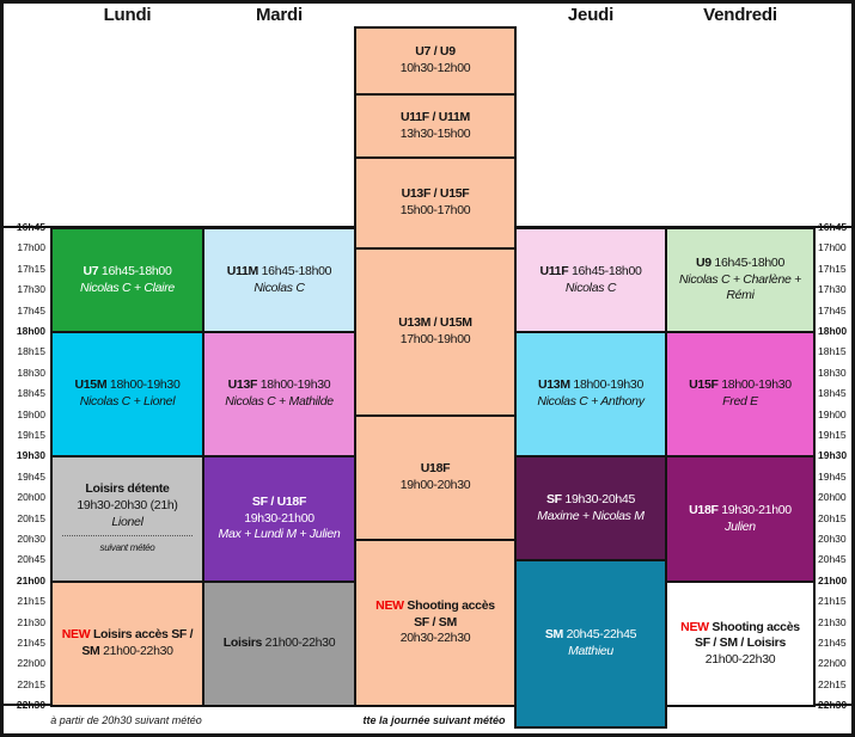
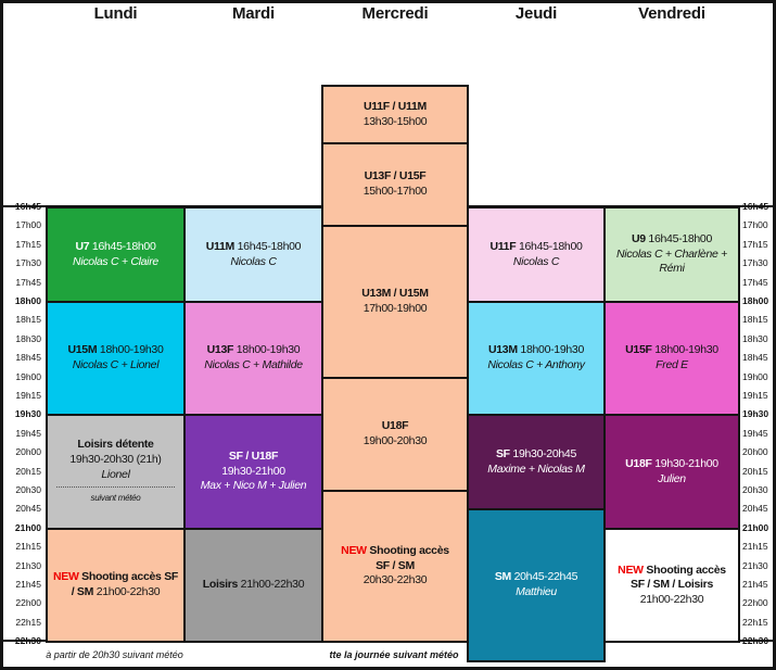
  Lundi
  Mardi
+ Mercredi
  Jeudi
  Vendredi
  16h45
  16h45
  17h00
  17h00
  17h15
  17h15
  17h30
  17h30
  17h45
  17h45
  18h00
  18h00
  18h15
  18h15
  18h30
  18h30
  18h45
  18h45
  19h00
  19h00
  19h15
  19h15
  19h30
  19h30
  19h45
  19h45
  20h00
  20h00
  20h15
  20h15
  20h30
  20h30
  20h45
  20h45
  21h00
  21h00
  21h15
  21h15
  21h30
  21h30
  21h45
  21h45
  22h00
  22h00
  22h15
  22h15
  22h30
  22h30
  U7 16h45-18h00
  Nicolas C + Claire
  U15M 18h00-19h30
  Nicolas C + Lionel
  Loisirs détente
  19h30-20h30 (21h)
  Lionel
  suivant météo
- NEW Loisirs accès SF / SM 21h00-22h30
+ NEW Shooting accès SF / SM 21h00-22h30
  U11M 16h45-18h00
  Nicolas C
  U13F 18h00-19h30
  Nicolas C + Mathilde
  SF / U18F
  19h30-21h00
- Max + Lundi M + Julien
+ Max + Nico M + Julien
  Loisirs 21h00-22h30
- U7 / U9
- 10h30-12h00
  U11F / U11M
  13h30-15h00
  U13F / U15F
  15h00-17h00
  U13M / U15M
  17h00-19h00
  U18F
  19h00-20h30
  NEW Shooting accès
  SF / SM
  20h30-22h30
  U11F 16h45-18h00
  Nicolas C
  U13M 18h00-19h30
  Nicolas C + Anthony
  SF 19h30-20h45
  Maxime + Nicolas M
  SM 20h45-22h45
  Matthieu
  U9 16h45-18h00
  Nicolas C + Charlène + Rémi
  U15F 18h00-19h30
  Fred E
  U18F 19h30-21h00
  Julien
  NEW Shooting accès
  SF / SM / Loisirs
  21h00-22h30
  à partir de 20h30 suivant météo
  tte la journée suivant météo
